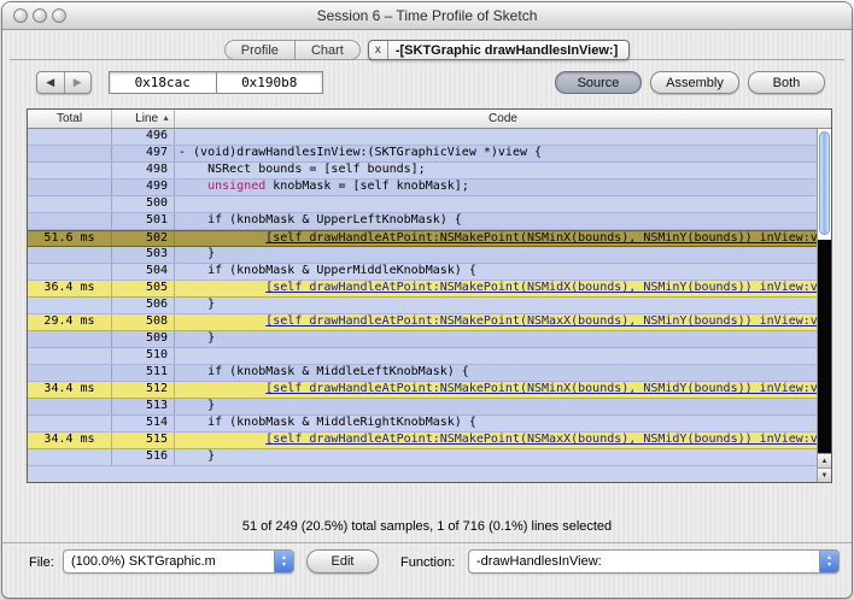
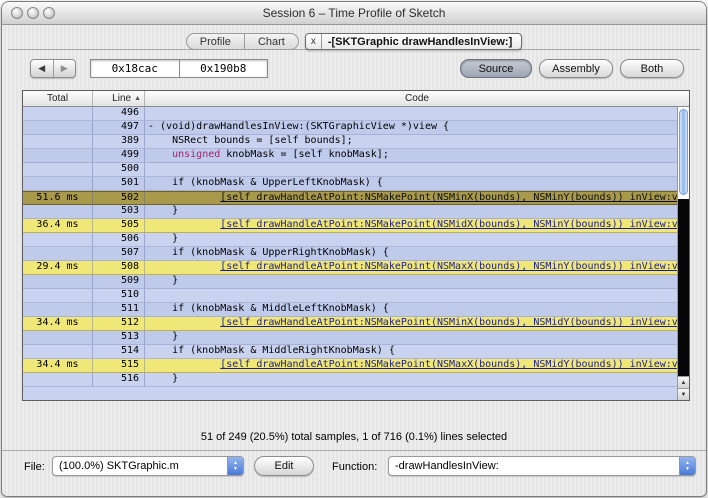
  Session 6 – Time Profile of Sketch
  Profile
  Chart
  x
  -[SKTGraphic drawHandlesInView:]
  ◀
  ▶
  0x18cac
  0x190b8
  Source
  Assembly
  Both
  Total
  Line
  Code
  496
  497
  - (void)drawHandlesInView:(SKTGraphicView *)view {
- 498
+ 389
  NSRect bounds = [self bounds];
  499
  unsigned knobMask = [self knobMask];
  500
  501
  if (knobMask & UpperLeftKnobMask) {
  51.6 ms
  502
  [self drawHandleAtPoint:NSMakePoint(NSMinX(bounds), NSMinY(bounds)) inView:v
  503
  }
- 504
- if (knobMask & UpperMiddleKnobMask) {
  36.4 ms
  505
  [self drawHandleAtPoint:NSMakePoint(NSMidX(bounds), NSMinY(bounds)) inView:v
  506
  }
+ 507
+ if (knobMask & UpperRightKnobMask) {
  29.4 ms
  508
  [self drawHandleAtPoint:NSMakePoint(NSMaxX(bounds), NSMinY(bounds)) inView:v
  509
  }
  510
  511
  if (knobMask & MiddleLeftKnobMask) {
  34.4 ms
  512
  [self drawHandleAtPoint:NSMakePoint(NSMinX(bounds), NSMidY(bounds)) inView:v
  513
  }
  514
  if (knobMask & MiddleRightKnobMask) {
  34.4 ms
  515
  [self drawHandleAtPoint:NSMakePoint(NSMaxX(bounds), NSMidY(bounds)) inView:v
  516
  }
  51 of 249 (20.5%) total samples, 1 of 716 (0.1%) lines selected
  File:
  (100.0%) SKTGraphic.m
  Edit
  Function:
  -drawHandlesInView:
